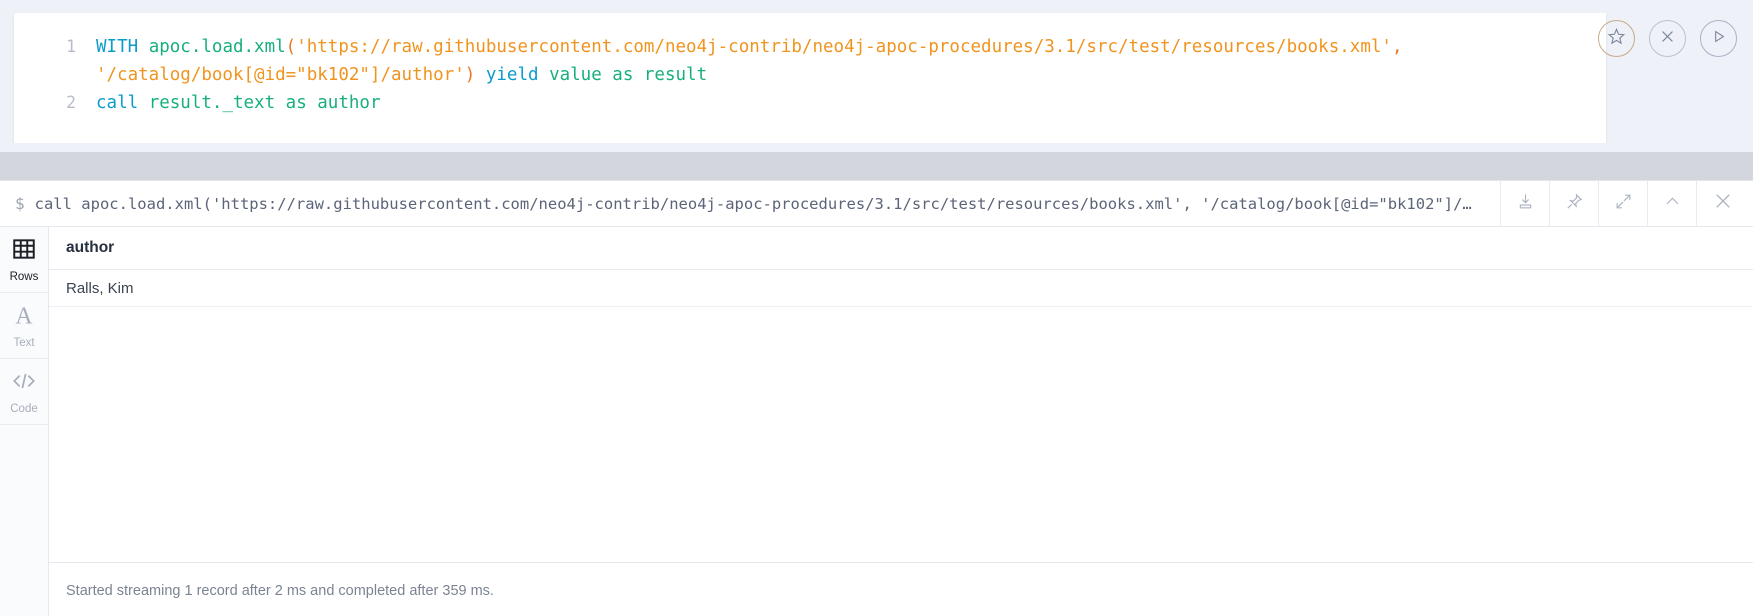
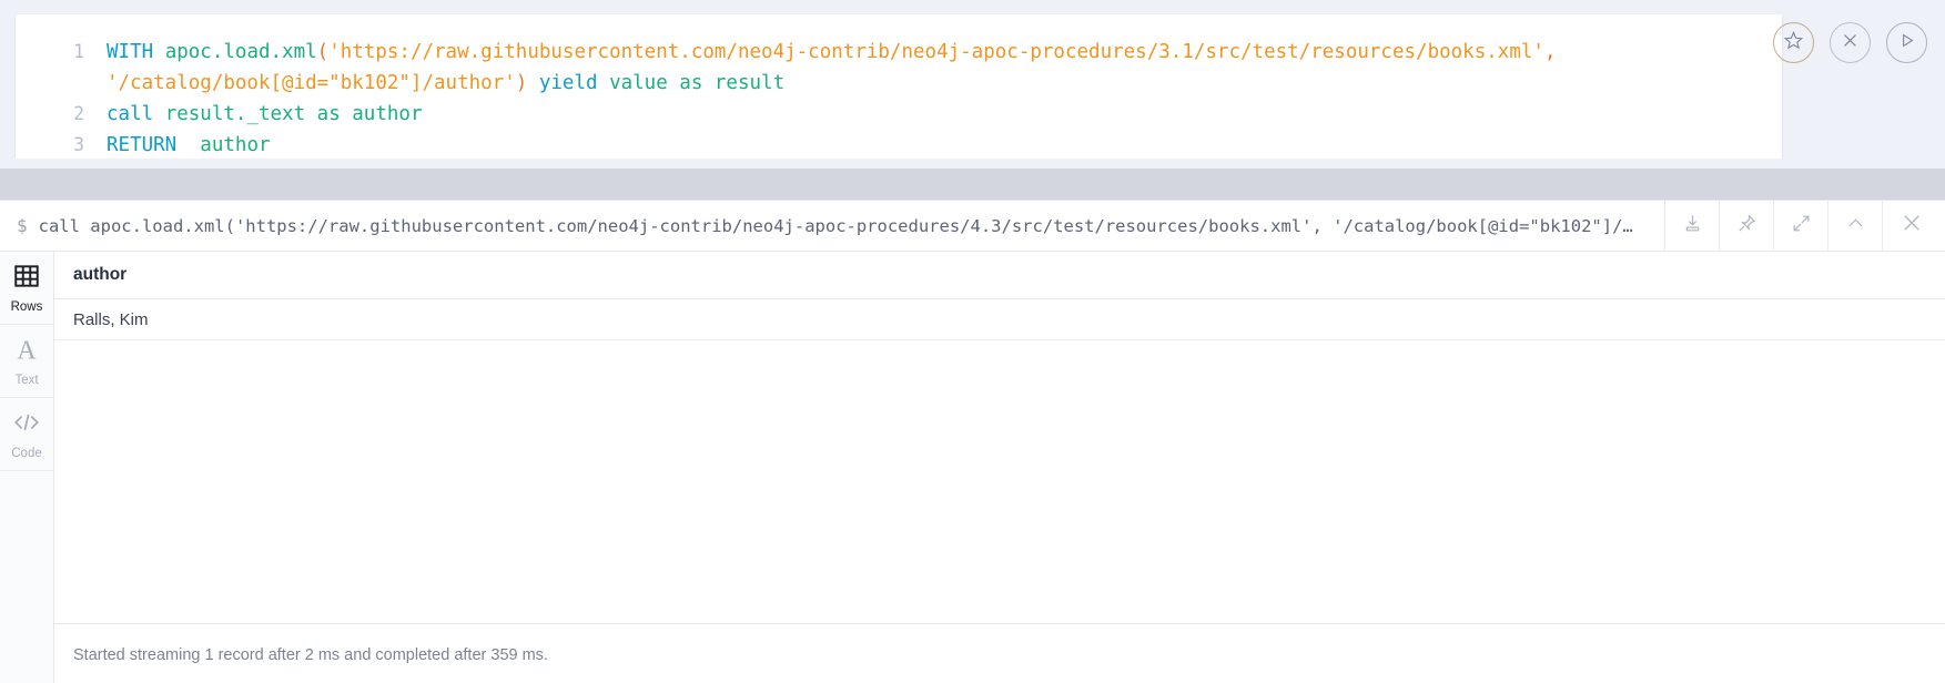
  1
  WITH apoc.load.xml('https://raw.githubusercontent.com/neo4j-contrib/neo4j-apoc-procedures/3.1/src/test/resources/books.xml',
  '/catalog/book[@id="bk102"]/author') yield value as result
  2
  call result._text as author
+ 3
+ RETURN author
  $
- call apoc.load.xml('https://raw.githubusercontent.com/neo4j-contrib/neo4j-apoc-procedures/3.1/src/test/resources/books.xml', '/catalog/book[@id="bk102"]/au…
+ call apoc.load.xml('https://raw.githubusercontent.com/neo4j-contrib/neo4j-apoc-procedures/4.3/src/test/resources/books.xml', '/catalog/book[@id="bk102"]/au…
  Rows
  A
  Text
  Code
  author
  Ralls, Kim
  Started streaming 1 record after 2 ms and completed after 359 ms.
